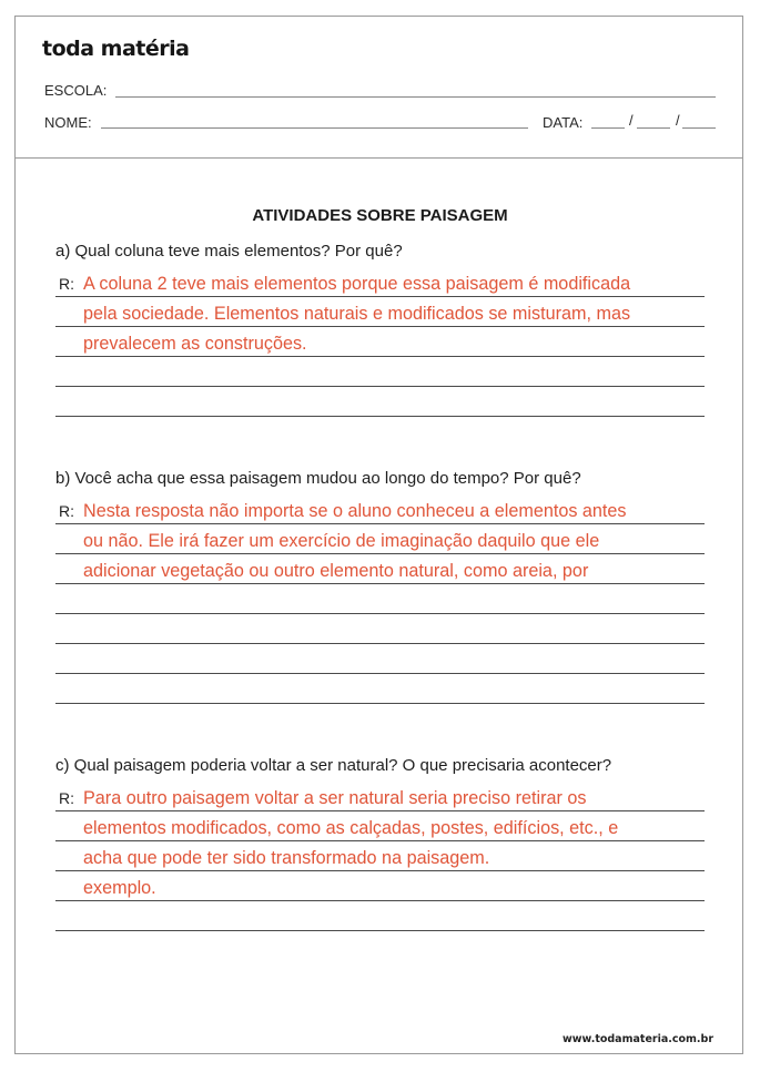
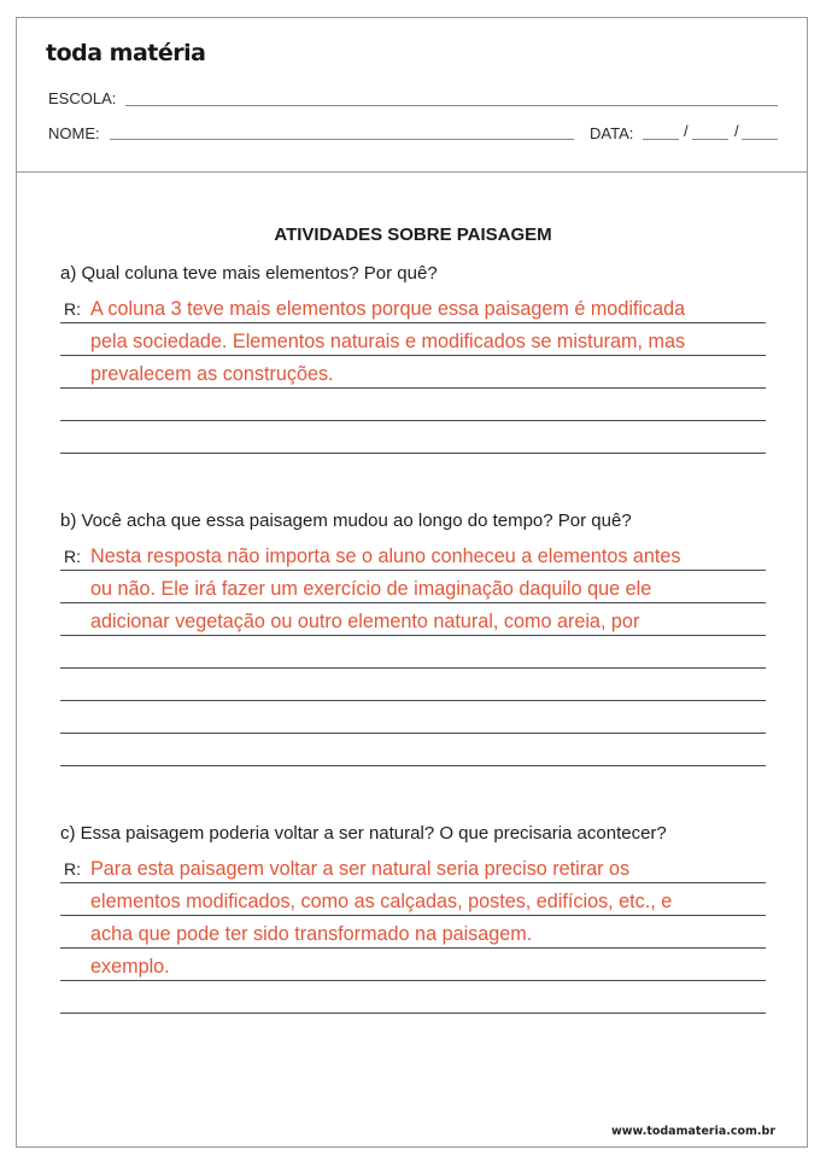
  toda matéria
  ESCOLA:
  NOME:
  DATA:
  /
  /
  ATIVIDADES SOBRE PAISAGEM
  a) Qual coluna teve mais elementos? Por quê?
  R:
- A coluna 2 teve mais elementos porque essa paisagem é modificada
+ A coluna 3 teve mais elementos porque essa paisagem é modificada
  pela sociedade. Elementos naturais e modificados se misturam, mas
  prevalecem as construções.
  b) Você acha que essa paisagem mudou ao longo do tempo? Por quê?
  R:
  Nesta resposta não importa se o aluno conheceu a elementos antes
  ou não. Ele irá fazer um exercício de imaginação daquilo que ele
  adicionar vegetação ou outro elemento natural, como areia, por
- c) Qual paisagem poderia voltar a ser natural? O que precisaria acontecer?
+ c) Essa paisagem poderia voltar a ser natural? O que precisaria acontecer?
  R:
- Para outro paisagem voltar a ser natural seria preciso retirar os
+ Para esta paisagem voltar a ser natural seria preciso retirar os
  elementos modificados, como as calçadas, postes, edifícios, etc., e
  acha que pode ter sido transformado na paisagem.
  exemplo.
  www.todamateria.com.br
